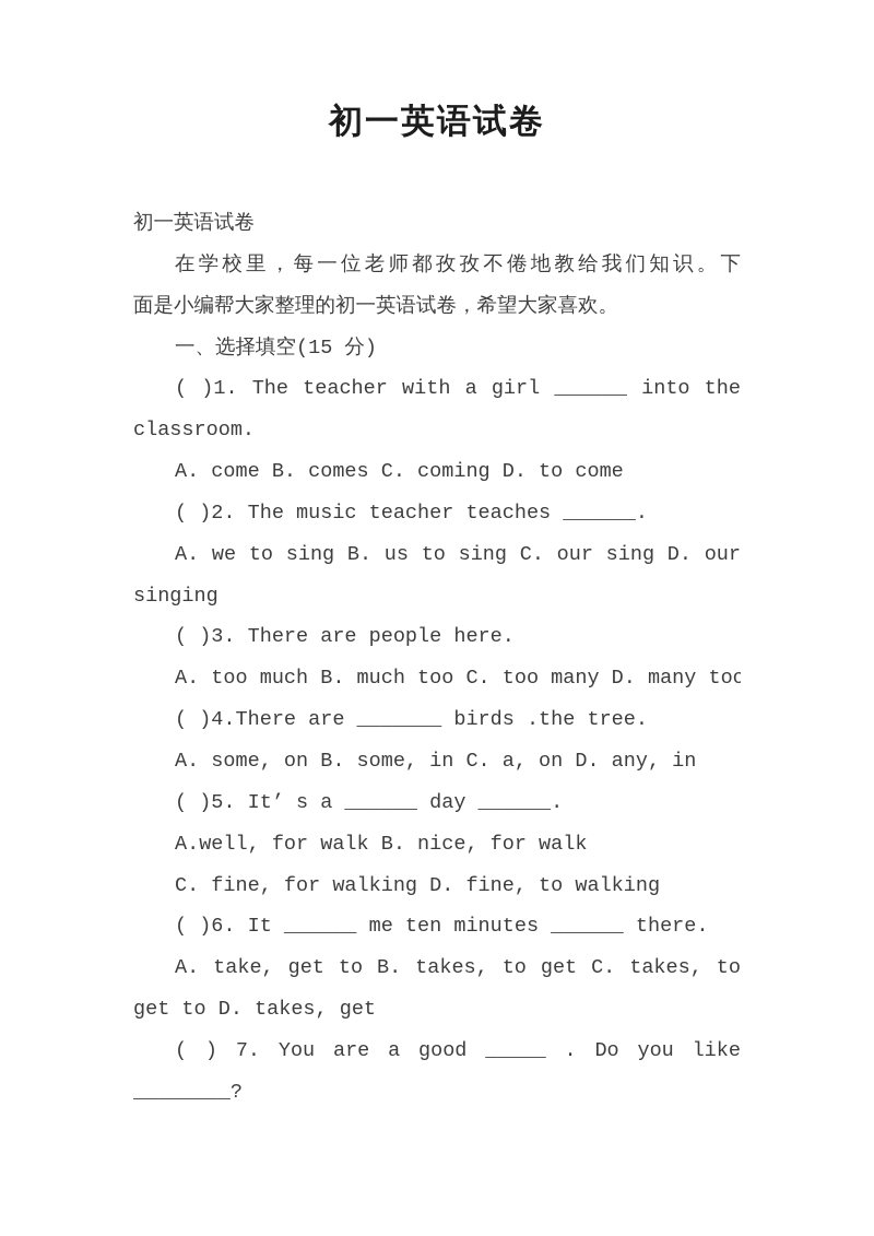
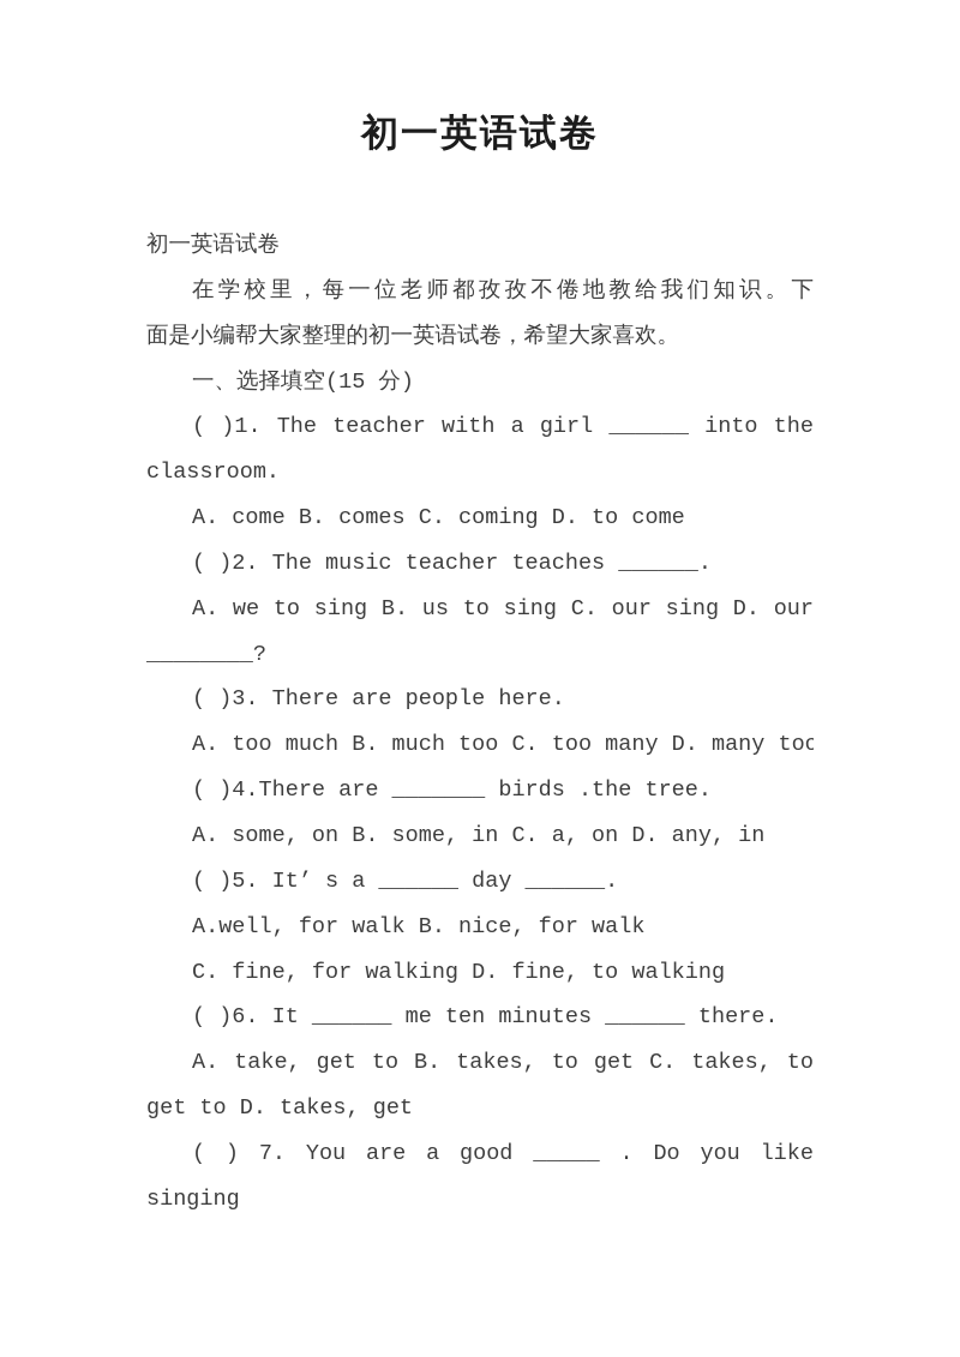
  初一英语试卷
  初一英语试卷
  在学校里，每一位老师都孜孜不倦地教给我们知识。下
  面是小编帮大家整理的初一英语试卷，希望大家喜欢。
  一、选择填空(15 分)
  ( )1. The teacher with a girl ______ into the
  classroom.
  A. come B. comes C. coming D. to come
  ( )2. The music teacher teaches ______.
  A. we to sing B. us to sing C. our sing D. our
- singing
+ ________?
  ( )3. There are people here.
  A. too much B. much too C. too many D. many too
  ( )4.There are _______ birds .the tree.
  A. some, on B. some, in C. a, on D. any, in
  ( )5. It’ s a ______ day ______.
  A.well, for walk B. nice, for walk
  C. fine, for walking D. fine, to walking
  ( )6. It ______ me ten minutes ______ there.
  A. take, get to B. takes, to get C. takes, to
  get to D. takes, get
  ( ) 7. You are a good _____ . Do you like
- ________?
+ singing
